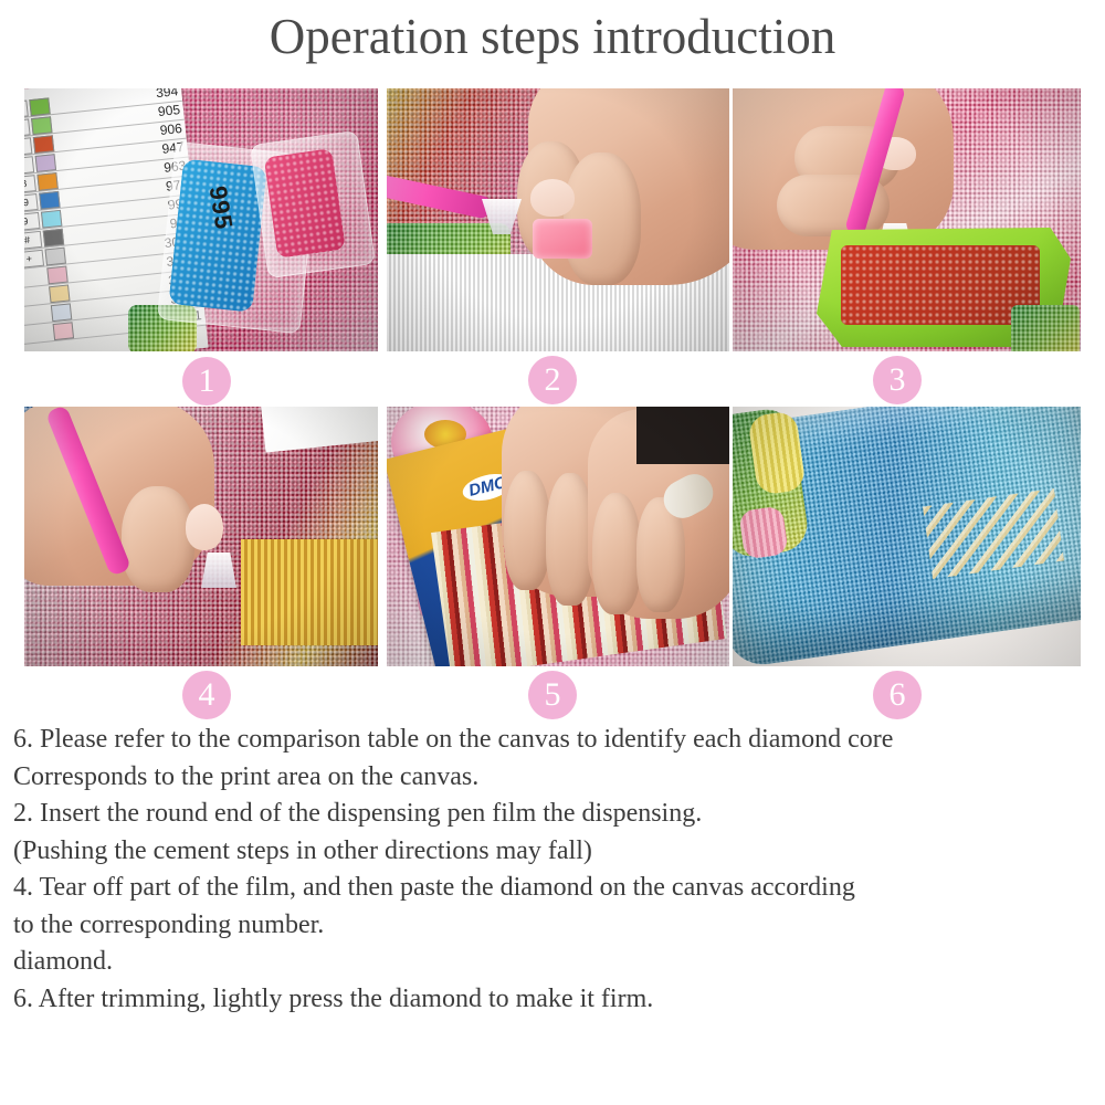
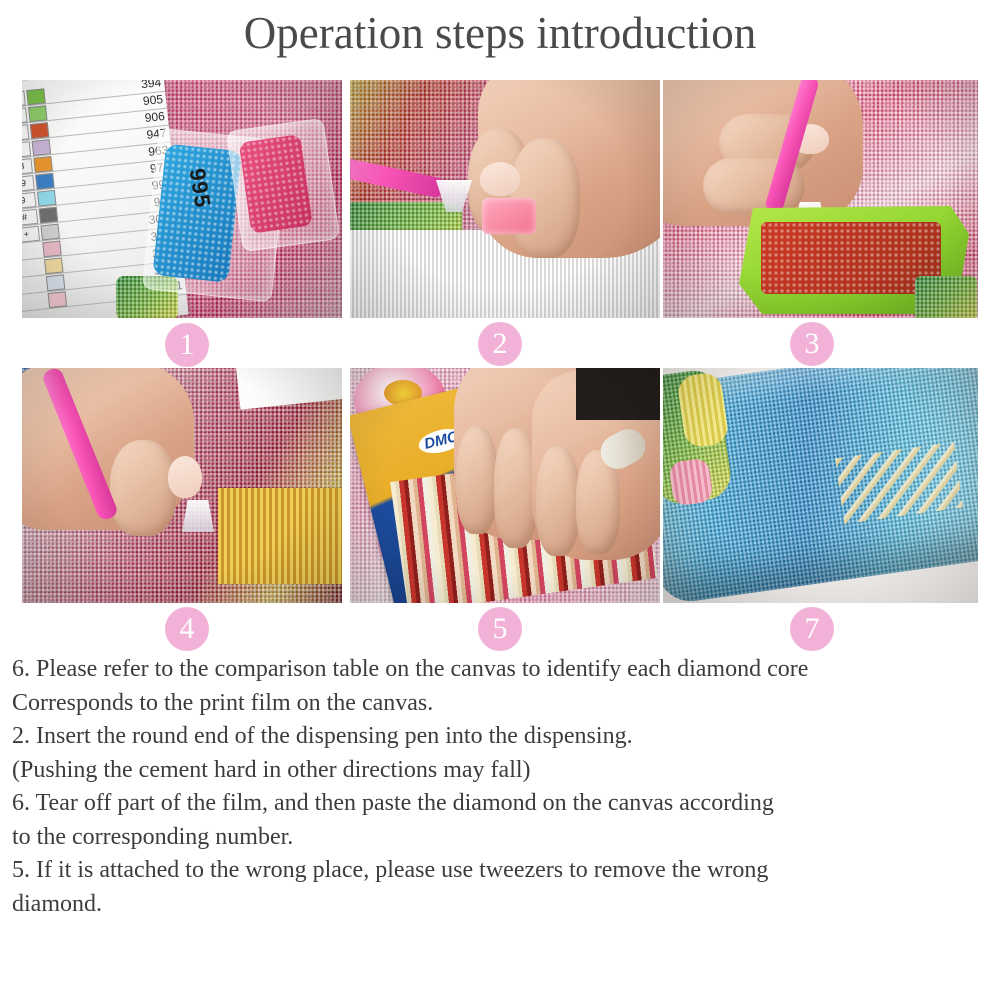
  Operation steps introduction
  1
  2
  3
  4
  5
- 6
+ 7
  6. Please refer to the comparison table on the canvas to identify each diamond core
- Corresponds to the print area on the canvas.
+ Corresponds to the print film on the canvas.
- 2. Insert the round end of the dispensing pen film the dispensing.
+ 2. Insert the round end of the dispensing pen into the dispensing.
- (Pushing the cement steps in other directions may fall)
+ (Pushing the cement hard in other directions may fall)
- 4. Tear off part of the film, and then paste the diamond on the canvas according
+ 6. Tear off part of the film, and then paste the diamond on the canvas according
  to the corresponding number.
+ 5. If it is attached to the wrong place, please use tweezers to remove the wrong
  diamond.
- 6. After trimming, lightly press the diamond to make it firm.
